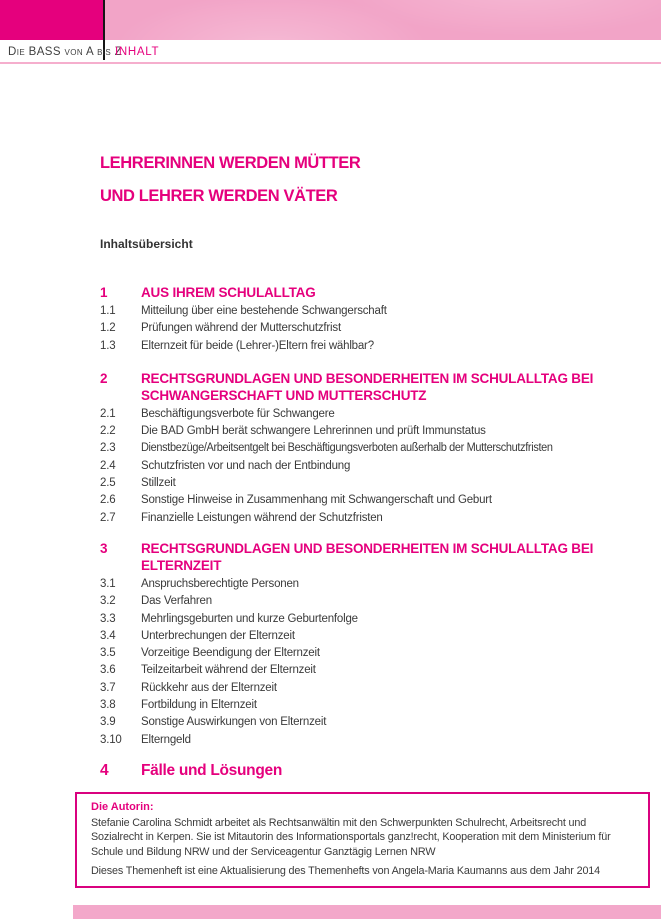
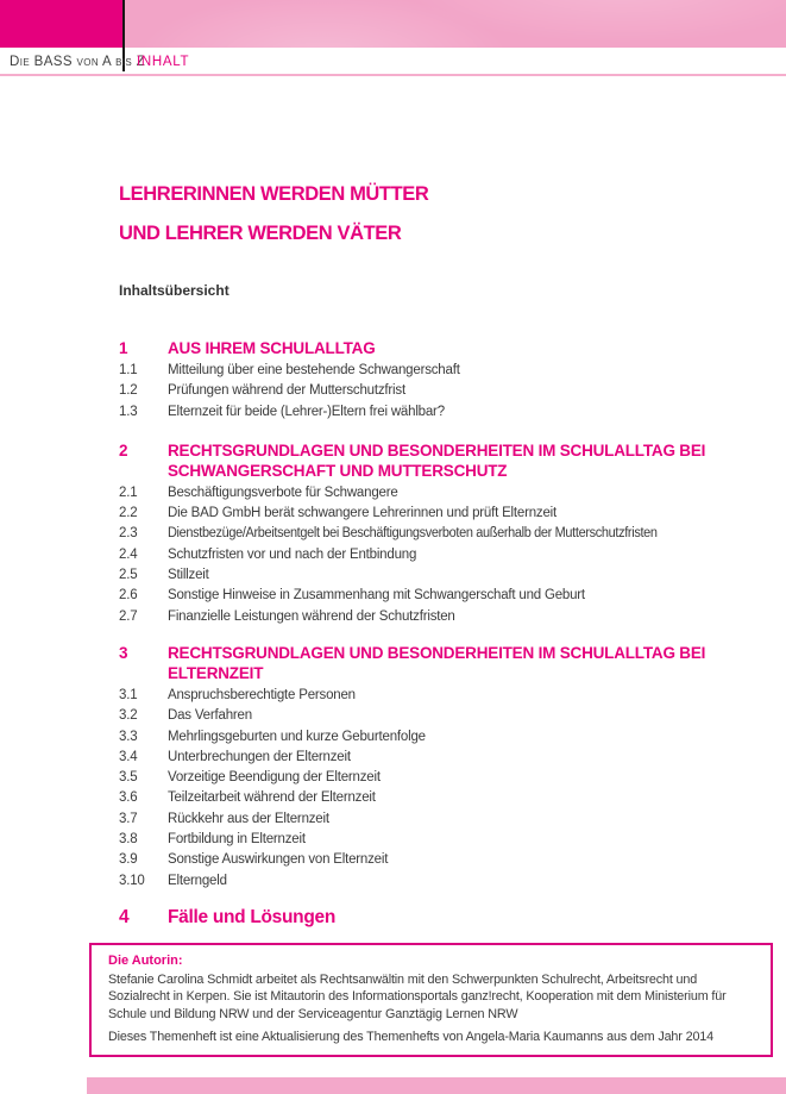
  Die BASS von A bis Z
  INHALT
  LEHRERINNEN WERDEN MÜTTER
  UND LEHRER WERDEN VÄTER
  Inhaltsübersicht
  1
  AUS IHREM SCHULALLTAG
  1.1
  Mitteilung über eine bestehende Schwangerschaft
  1.2
  Prüfungen während der Mutterschutzfrist
  1.3
  Elternzeit für beide (Lehrer-)Eltern frei wählbar?
  2
  RECHTSGRUNDLAGEN UND BESONDERHEITEN IM SCHULALLTAG BEI SCHWANGERSCHAFT UND MUTTERSCHUTZ
  2.1
  Beschäftigungsverbote für Schwangere
  2.2
- Die BAD GmbH berät schwangere Lehrerinnen und prüft Immunstatus
+ Die BAD GmbH berät schwangere Lehrerinnen und prüft Elternzeit
  2.3
  Dienstbezüge/Arbeitsentgelt bei Beschäftigungsverboten außerhalb der Mutterschutzfristen
  2.4
  Schutzfristen vor und nach der Entbindung
  2.5
  Stillzeit
  2.6
  Sonstige Hinweise in Zusammenhang mit Schwangerschaft und Geburt
  2.7
  Finanzielle Leistungen während der Schutzfristen
  3
  RECHTSGRUNDLAGEN UND BESONDERHEITEN IM SCHULALLTAG BEI ELTERNZEIT
  3.1
  Anspruchsberechtigte Personen
  3.2
  Das Verfahren
  3.3
  Mehrlingsgeburten und kurze Geburtenfolge
  3.4
  Unterbrechungen der Elternzeit
  3.5
  Vorzeitige Beendigung der Elternzeit
  3.6
  Teilzeitarbeit während der Elternzeit
  3.7
  Rückkehr aus der Elternzeit
  3.8
  Fortbildung in Elternzeit
  3.9
  Sonstige Auswirkungen von Elternzeit
  3.10
  Elterngeld
  4
  Fälle und Lösungen
  Die Autorin:
  Stefanie Carolina Schmidt arbeitet als Rechtsanwältin mit den Schwerpunkten Schulrecht, Arbeitsrecht und Sozialrecht in Kerpen. Sie ist Mitautorin des Informationsportals ganz!recht, Kooperation mit dem Ministerium für Schule und Bildung NRW und der Serviceagentur Ganztägig Lernen NRW
  Dieses Themenheft ist eine Aktualisierung des Themenhefts von Angela-Maria Kaumanns aus dem Jahr 2014
